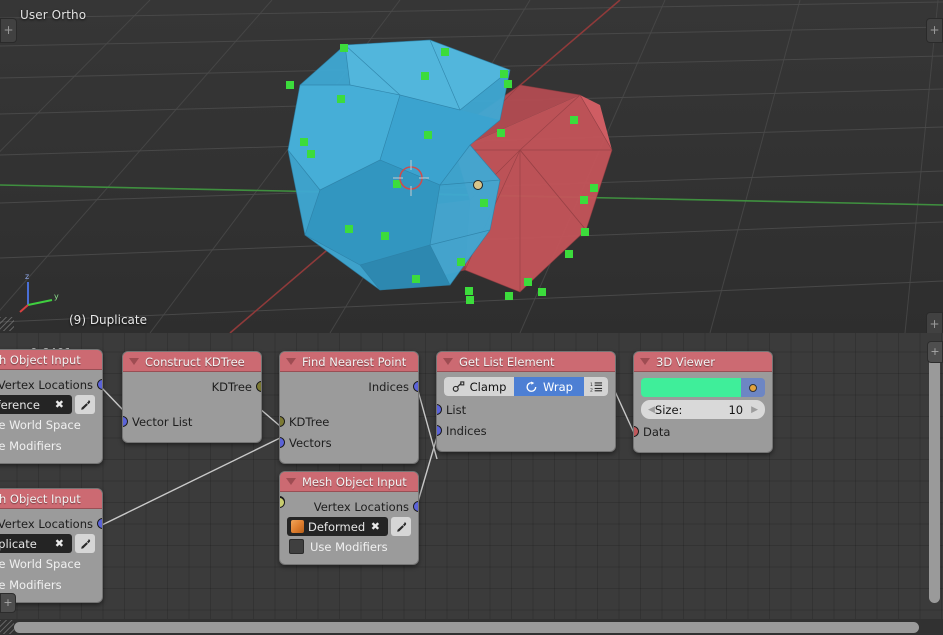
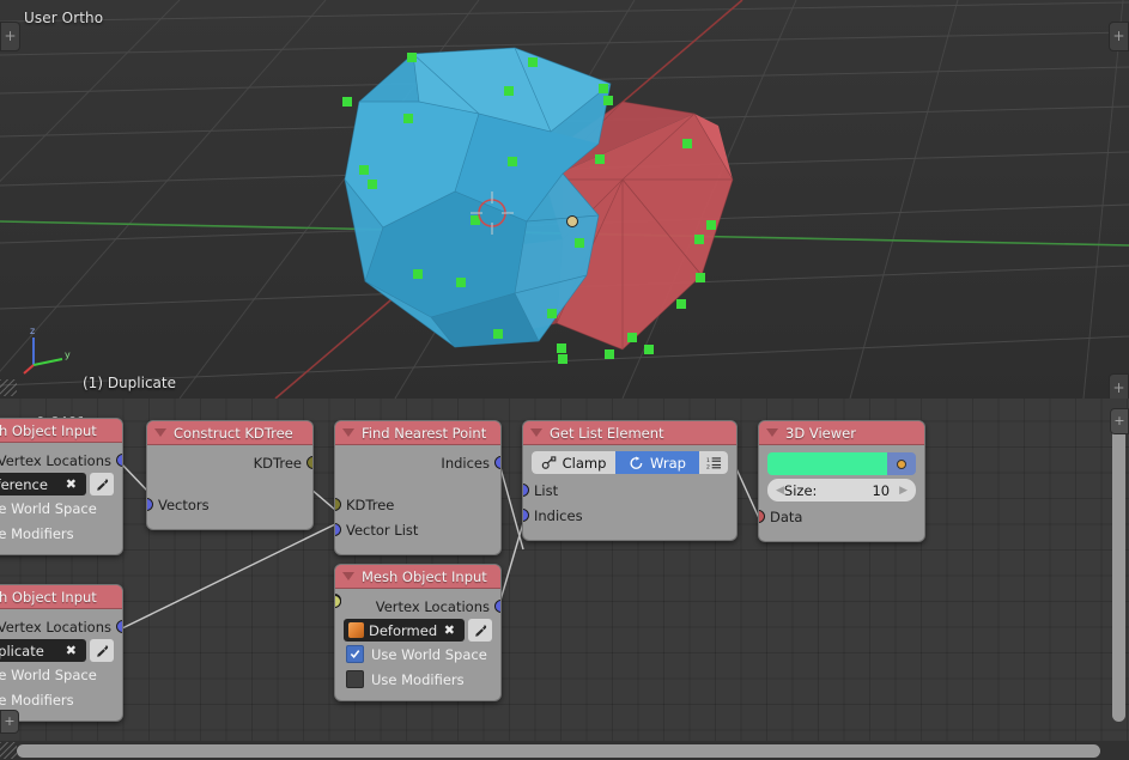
  y
  z
  User Ortho
- (9) Duplicate
+ (1) Duplicate
  +
  +
  +
  h Object Input
  Vertex Locations
  ✖
  e World Space
  e Modifiers
  Construct KDTree
  KDTree
- Vector List
+ Vectors
  Find Nearest Point
  Indices
  KDTree
- Vectors
+ Vector List
  Get List Element
  Clamp
  Wrap
  List
  Indices
  3D Viewer
  ◀
  Size:
  10
  ▶
  Data
  Mesh Object Input
  Vertex Locations
  Deformed
  ✖
+ Use World Space
  Use Modifiers
  h Object Input
  Vertex Locations
  plicate
  ✖
  e World Space
  e Modifiers
  +
  +
